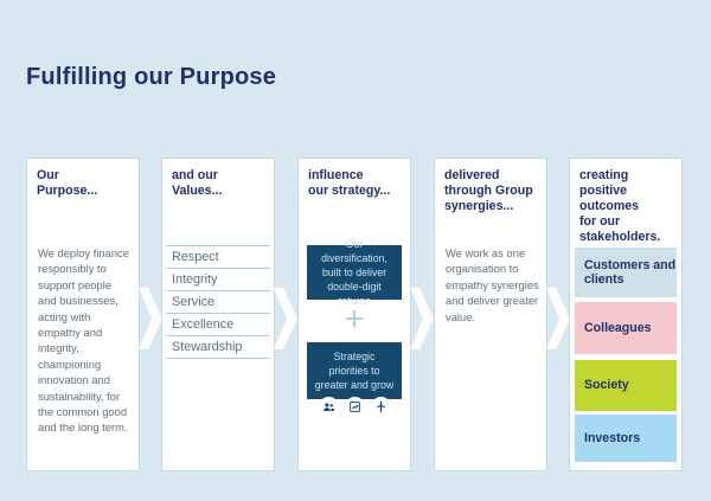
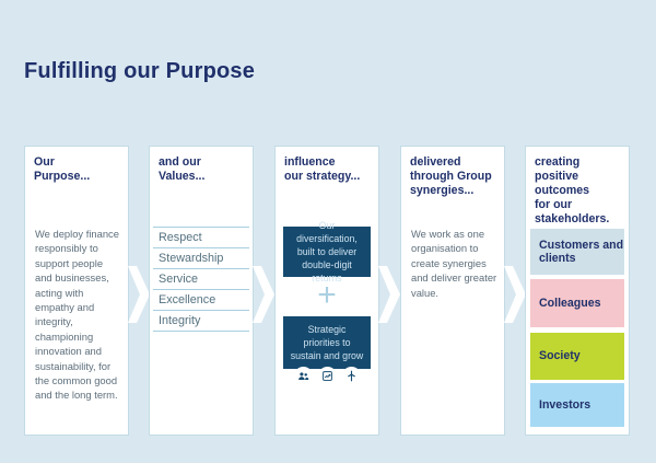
  Fulfilling our Purpose
  Our
  Purpose...
  We deploy finance responsibly to support people and businesses, acting with empathy and integrity, championing innovation and sustainability, for the common good and the long term.
  and our
  Values...
  Respect
- Integrity
+ Stewardship
  Service
  Excellence
- Stewardship
+ Integrity
  influence
  our strategy...
  Our diversification, built to deliver double-digit
  +
- Strategic priorities to greater and grow
+ Strategic priorities to sustain and grow
  delivered
  through Group
  synergies...
- We work as one organisation to empathy synergies and deliver greater value.
+ We work as one organisation to create synergies and deliver greater value.
  creating
  positive
  outcomes
  for our
  stakeholders.
  Customers and clients
  Colleagues
  Society
  Investors
